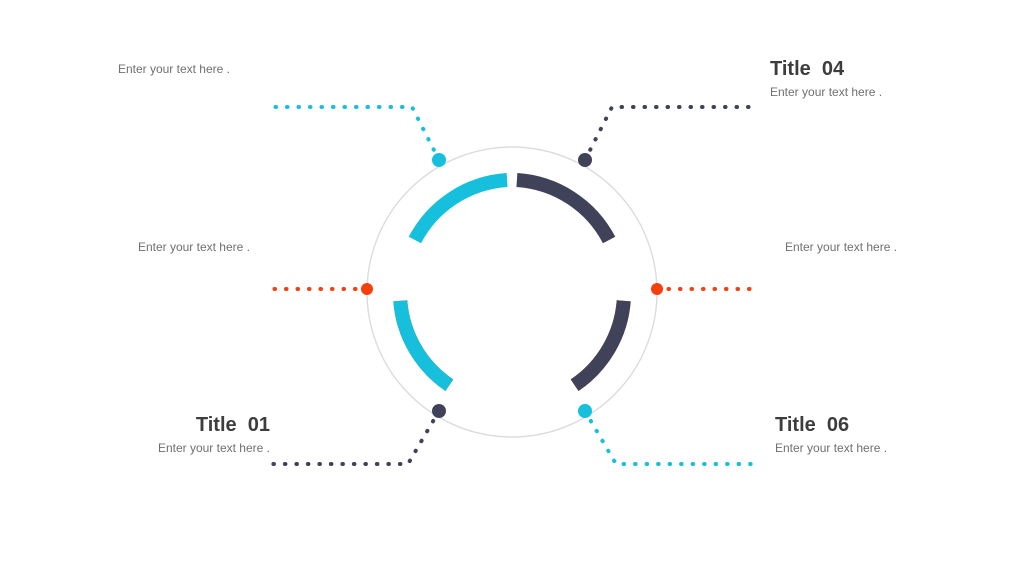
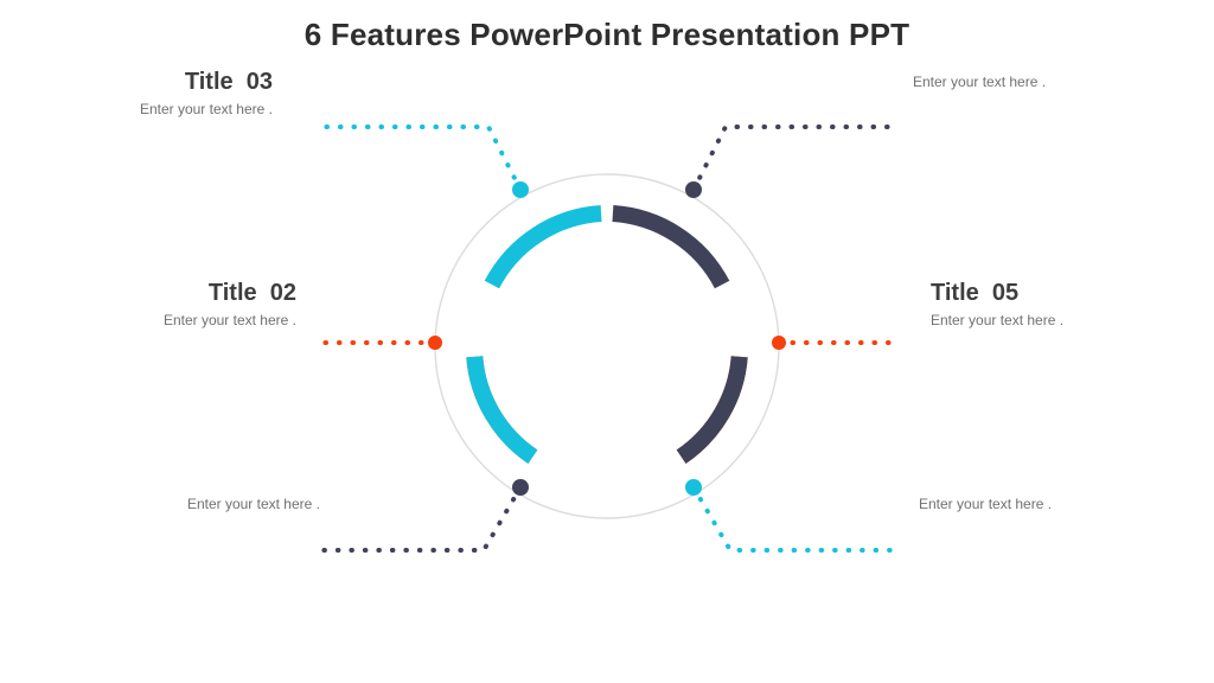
+ 6 Features PowerPoint Presentation PPT
+ Title 03
  Enter your text here .
+ Title 02
  Enter your text here .
- Title 01
  Enter your text here .
- Title 04
  Enter your text here .
+ Title 05
  Enter your text here .
- Title 06
  Enter your text here .
